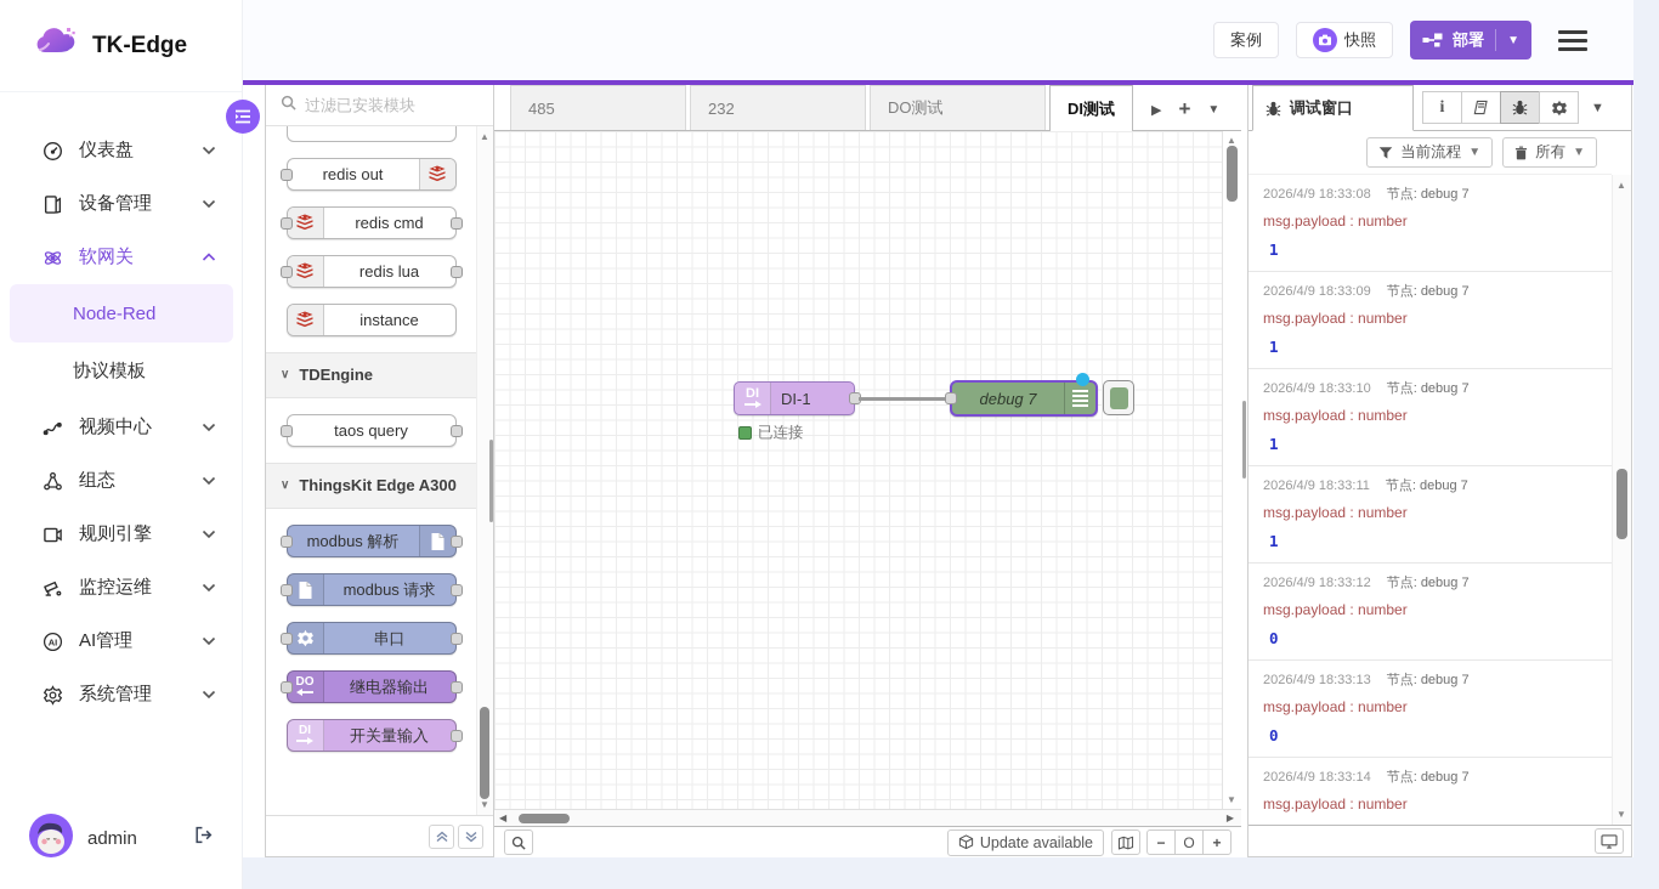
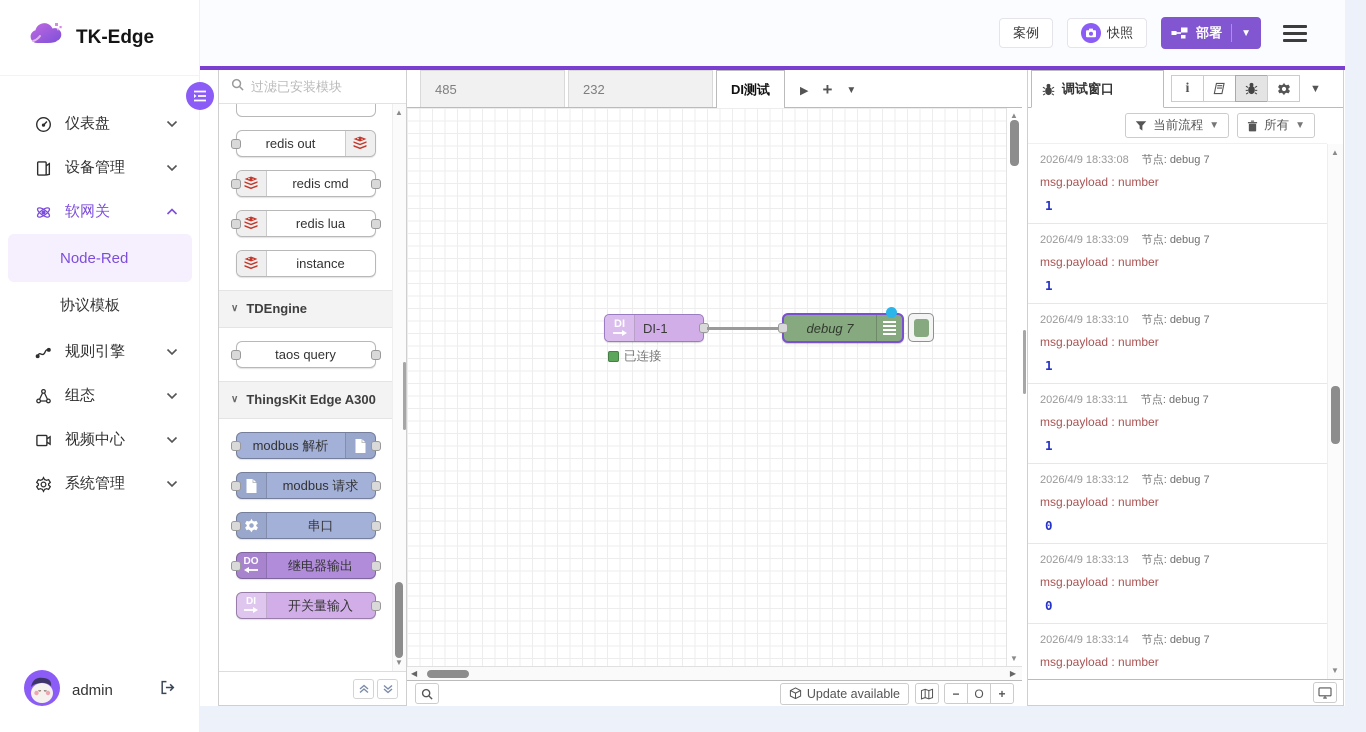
  案例
  快照
  部署
  ▼
  TK-Edge
  仪表盘
  设备管理
  软网关
  Node-Red
  协议模板
- 视频中心
+ 规则引擎
  组态
- 规则引擎
+ 视频中心
- 监控运维
- AI
- AI管理
  系统管理
  admin
  过滤已安装模块
  redis out
  redis cmd
  redis lua
  instance
  ∨
  TDEngine
  taos query
  ∨
  ThingsKit Edge A300
  modbus 解析
  modbus 请求
  串口
  DO
  继电器输出
  DI
  开关量输入
  ▲
  ▼
  485
  232
- DO测试
  DI测试
  ▶
  +
  ▼
  DI
  DI-1
  已连接
  debug 7
  ▲
  ▼
  ◀
  ▶
  Update available
  −
  O
  +
  调试窗口
  i
  ▼
  当前流程
  ▼
  所有
  ▼
  2026/4/9 18:33:08 节点: debug 7
  msg.payload : number
  1
  2026/4/9 18:33:09 节点: debug 7
  msg.payload : number
  1
  2026/4/9 18:33:10 节点: debug 7
  msg.payload : number
  1
  2026/4/9 18:33:11 节点: debug 7
  msg.payload : number
  1
  2026/4/9 18:33:12 节点: debug 7
  msg.payload : number
  0
  2026/4/9 18:33:13 节点: debug 7
  msg.payload : number
  0
  2026/4/9 18:33:14 节点: debug 7
  msg.payload : number
  ▲
  ▼
